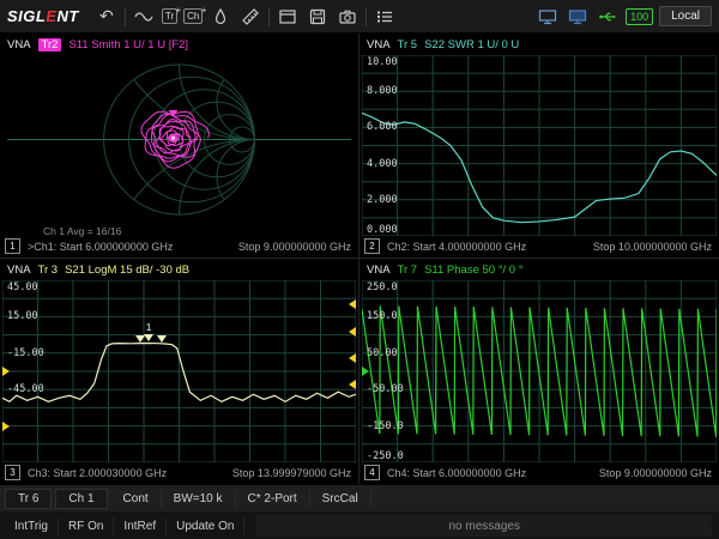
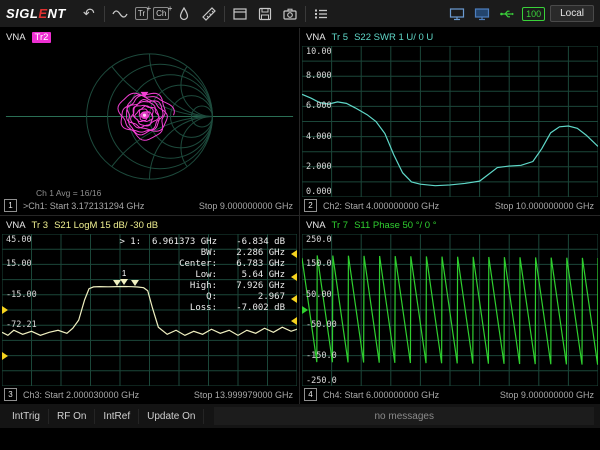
  SIGLENT
  ↶
  Tr
  +
  Ch
  +
  100
  Local
  VNA
  Tr2
- S11 Smith 1 U/ 1 U [F2]
  Ch 1 Avg = 16/16
  1
- >Ch1: Start 6.000000000 GHz
+ >Ch1: Start 3.172131294 GHz
  Stop 9.000000000 GHz
  VNA
  Tr 5
  S22 SWR 1 U/ 0 U
  10.00
  8.000
  6.000
  4.000
  2.000
  0.000
  2
  Ch2: Start 4.000000000 GHz
  Stop 10.000000000 GHz
  VNA
  Tr 3
  S21 LogM 15 dB/ -30 dB
+ > 1: 6.961373 GHz
+ -6.834 dB
+ BW:
+ 2.286 GHz
+ Center:
+ 6.783 GHz
+ Low:
+ 5.64 GHz
+ High:
+ 7.926 GHz
+ Q:
+ 2.967
+ Loss:
+ -7.002 dB
  45.00
  15.00
  -15.00
- -45.00
+ -72.21
  1
  3
  Ch3: Start 2.000030000 GHz
  Stop 13.999979000 GHz
  VNA
  Tr 7
  S11 Phase 50 °/ 0 °
  250.0
  150.0
  50.00
  -50.00
  -150.0
  -250.0
  4
  Ch4: Start 6.000000000 GHz
  Stop 9.000000000 GHz
- Tr 6
- Ch 1
- Cont
- BW=10 k
- C* 2-Port
- SrcCal
  IntTrig
  RF On
  IntRef
  Update On
  no messages
